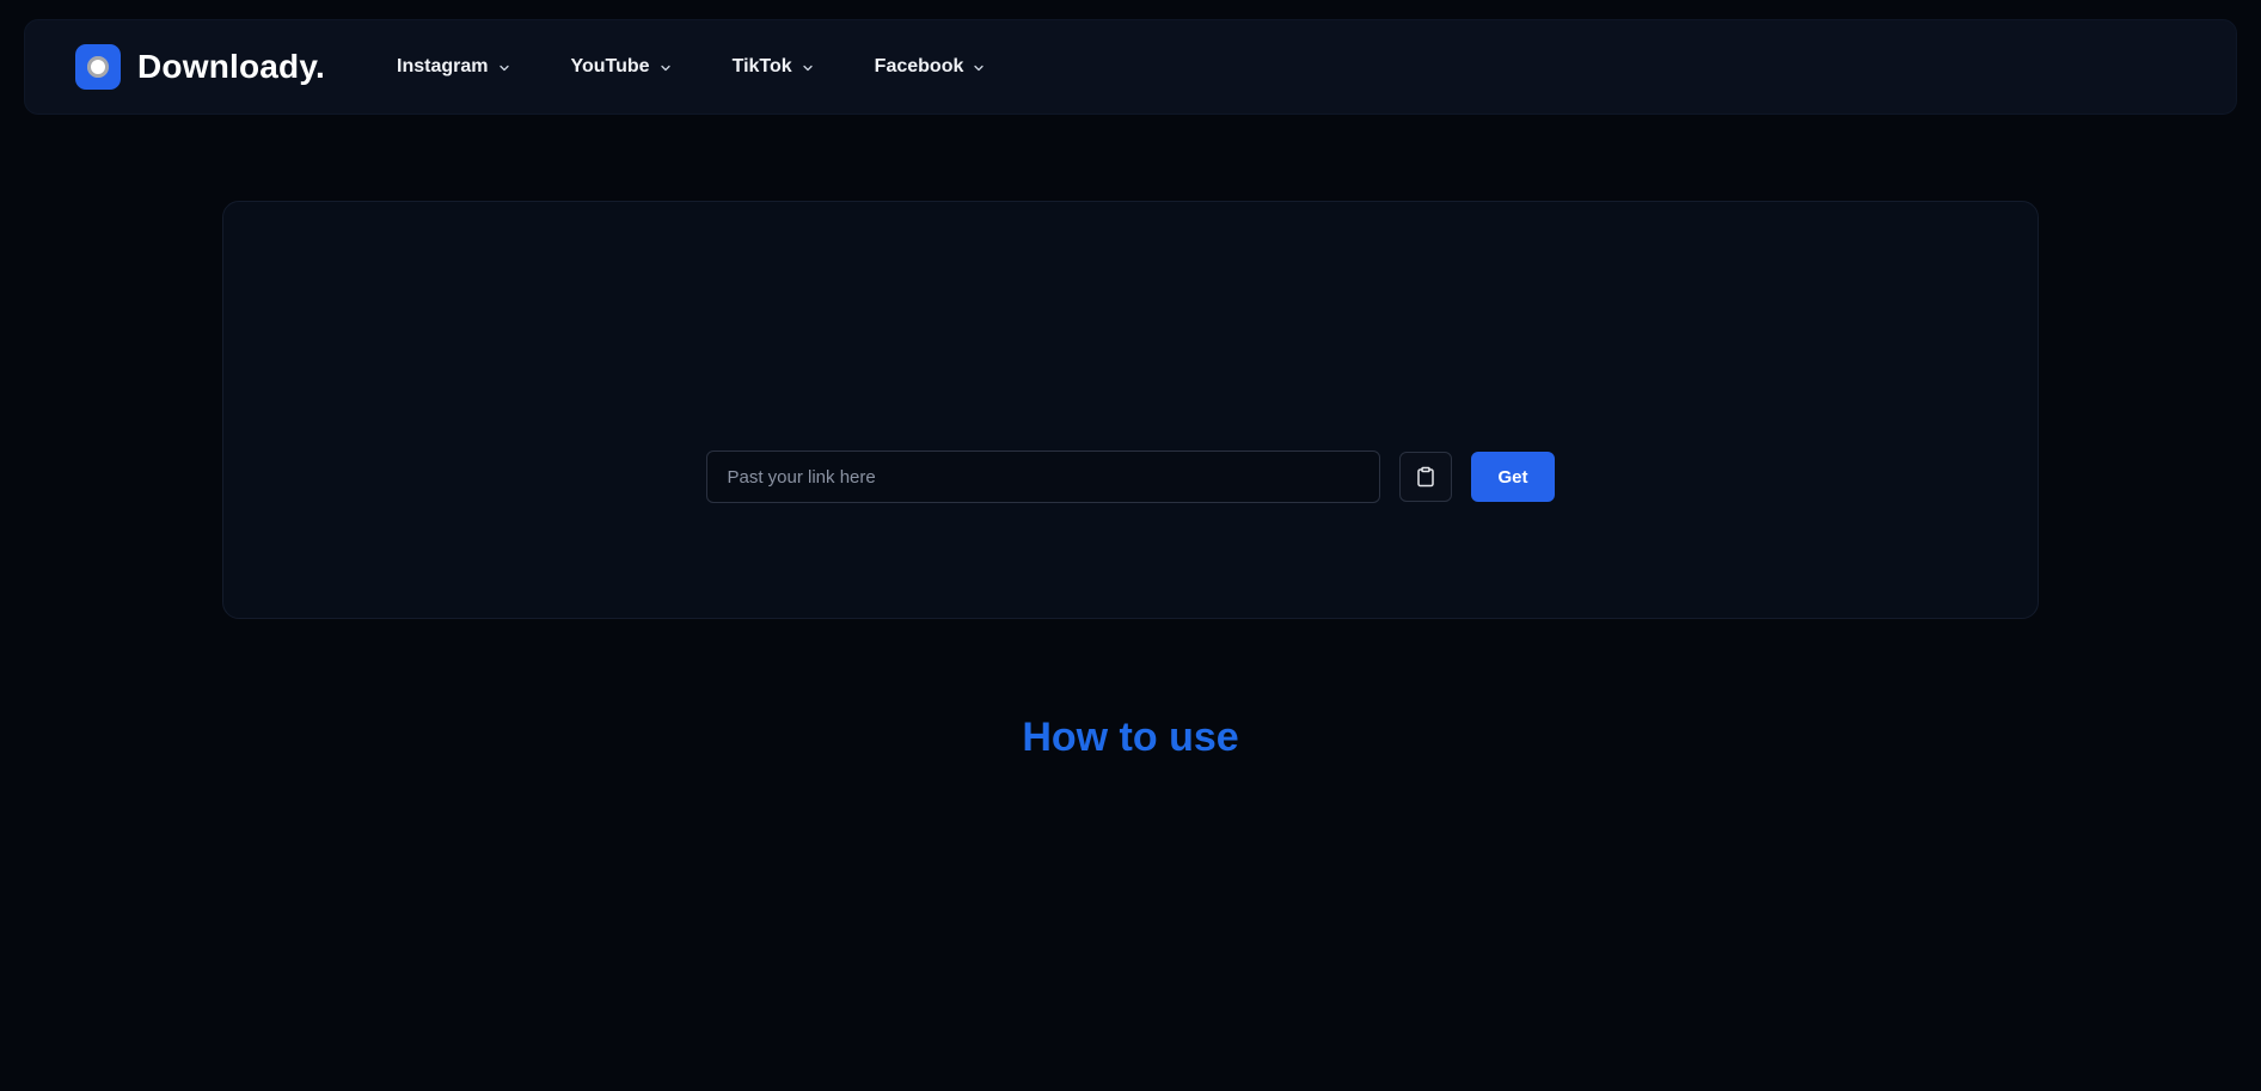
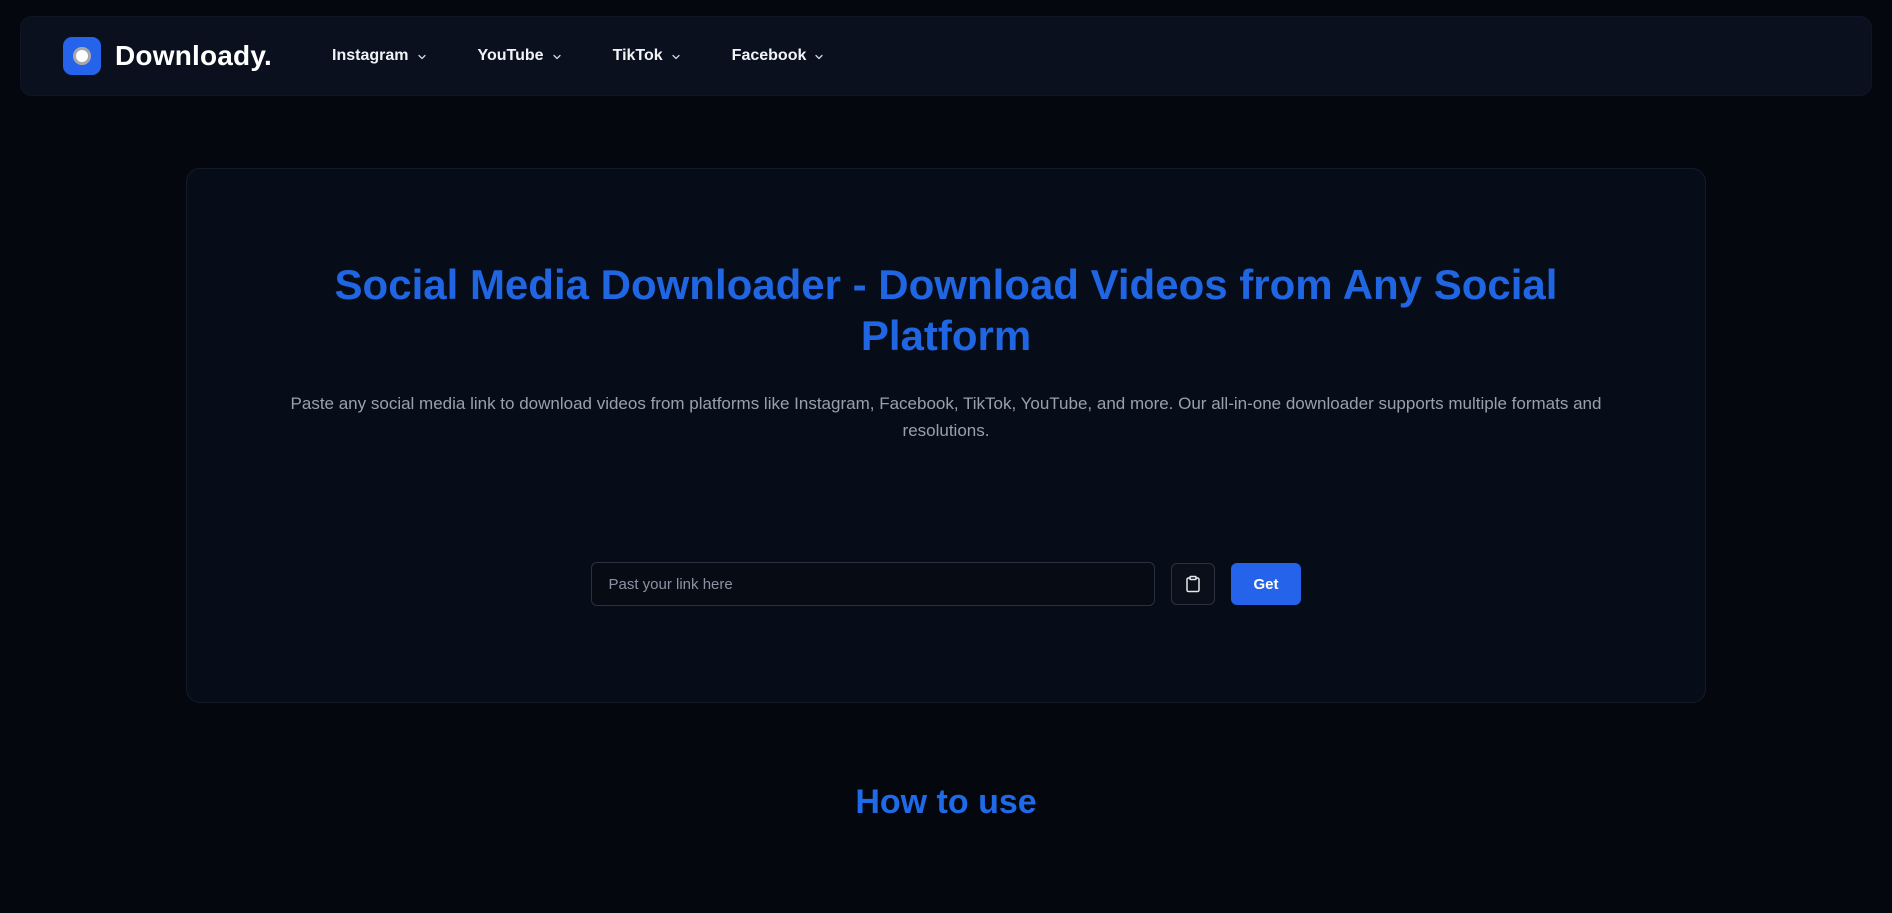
  Downloady.
  Instagram
  YouTube
  TikTok
  Facebook
+ Social Media Downloader - Download Videos from Any Social Platform
+ Paste any social media link to download videos from platforms like Instagram, Facebook, TikTok, YouTube, and more. Our all-in-one downloader supports multiple formats and resolutions.
  Past your link here
  Get
  How to use
